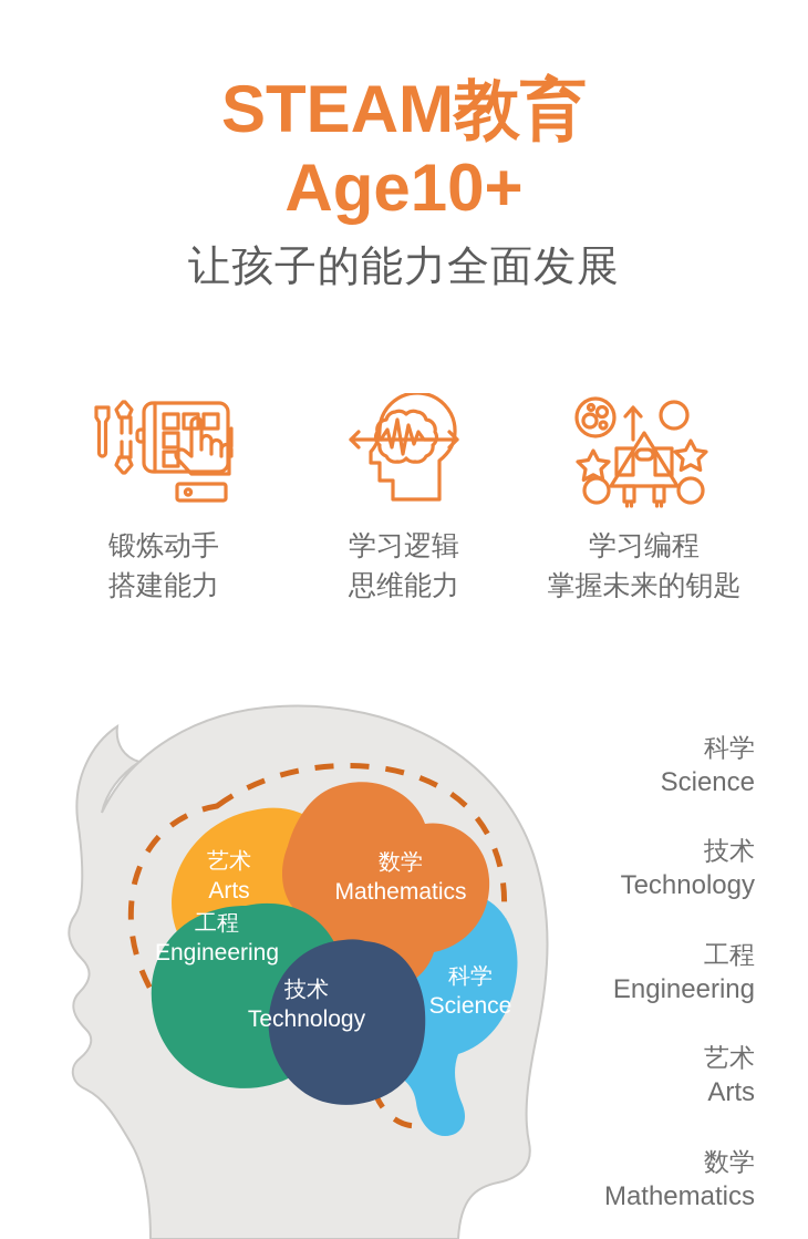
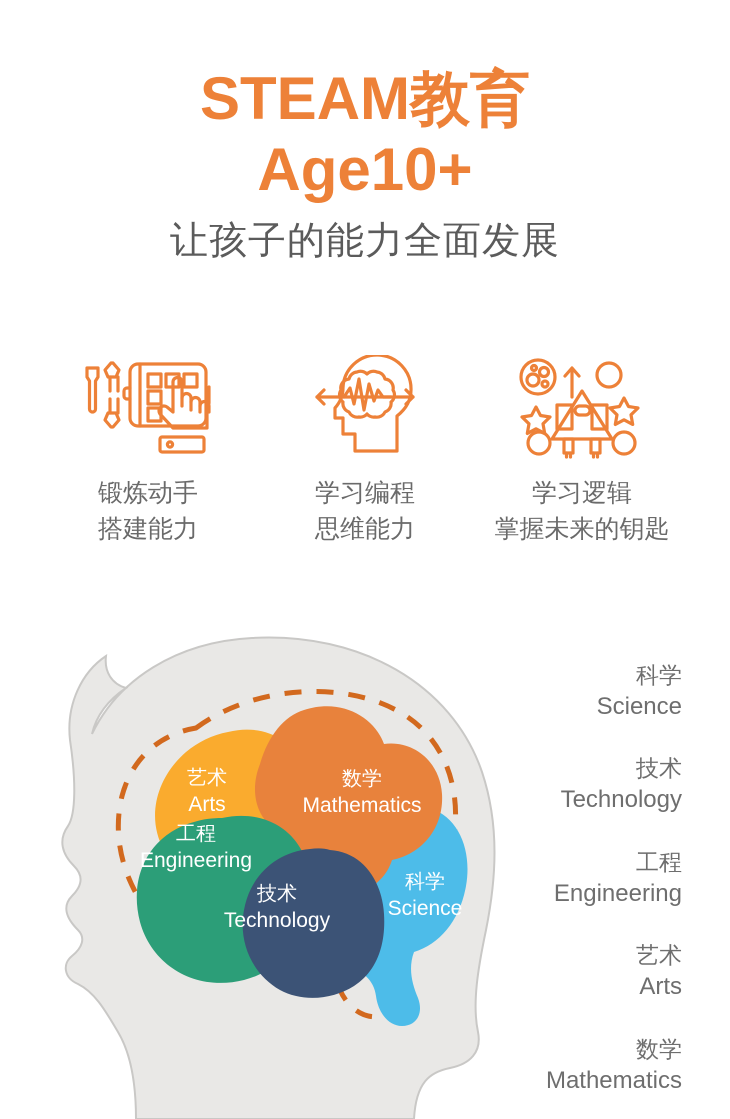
  STEAM教育
  Age10+
  让孩子的能力全面发展
  锻炼动手
  搭建能力
- 学习逻辑
+ 学习编程
  思维能力
- 学习编程
+ 学习逻辑
  掌握未来的钥匙
  艺术
  Arts
  数学
  Mathematics
  工程
  Engineering
  技术
  Technology
  科学
  Science
  科学
  Science
  技术
  Technology
  工程
  Engineering
  艺术
  Arts
  数学
  Mathematics
